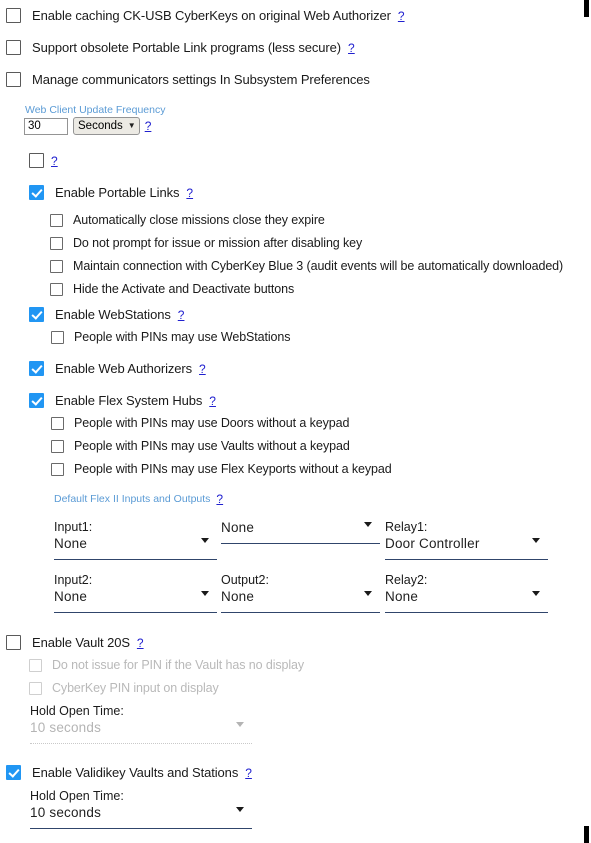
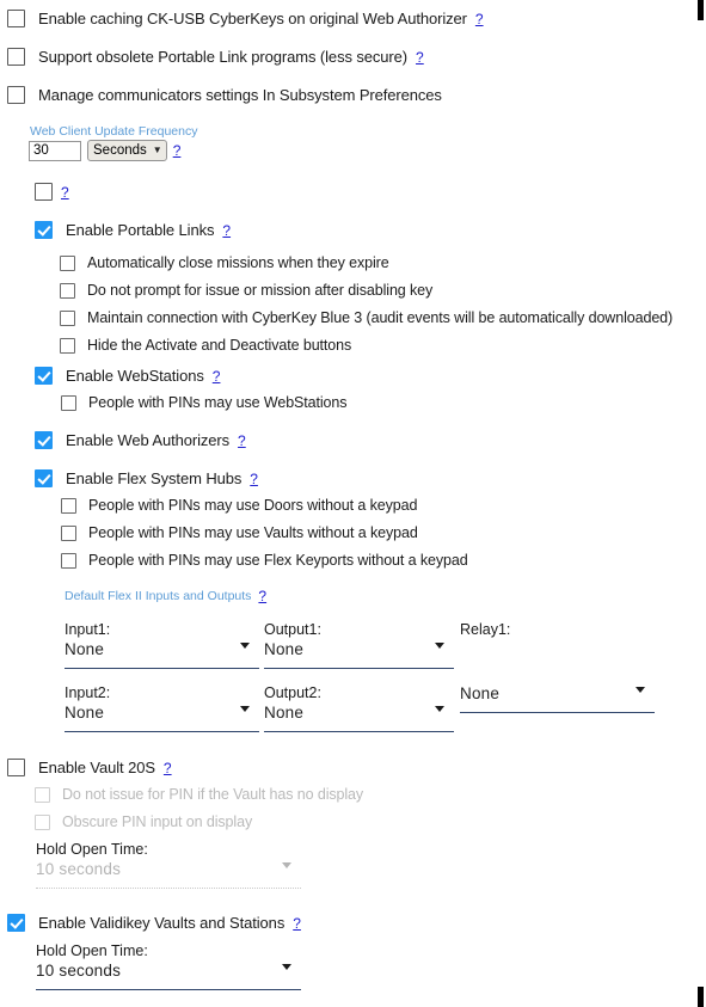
  Enable caching CK-USB CyberKeys on original Web Authorizer
  ?
  Support obsolete Portable Link programs (less secure)
  ?
  Manage communicators settings In Subsystem Preferences
  Web Client Update Frequency
  30
  Seconds
  ▼
  ?
  ?
  Enable Portable Links
  ?
- Automatically close missions close they expire
+ Automatically close missions when they expire
  Do not prompt for issue or mission after disabling key
  Maintain connection with CyberKey Blue 3 (audit events will be automatically downloaded)
  Hide the Activate and Deactivate buttons
  Enable WebStations
  ?
  People with PINs may use WebStations
  Enable Web Authorizers
  ?
  Enable Flex System Hubs
  ?
  People with PINs may use Doors without a keypad
  People with PINs may use Vaults without a keypad
  People with PINs may use Flex Keyports without a keypad
  Default Flex II Inputs and Outputs
  ?
  Input1:
  None
+ Output1:
  None
  Relay1:
- Door Controller
  Input2:
  None
  Output2:
  None
- Relay2:
  None
  Enable Vault 20S
  ?
  Do not issue for PIN if the Vault has no display
- CyberKey PIN input on display
+ Obscure PIN input on display
  Hold Open Time:
  10 seconds
  Enable Validikey Vaults and Stations
  ?
  Hold Open Time:
  10 seconds
